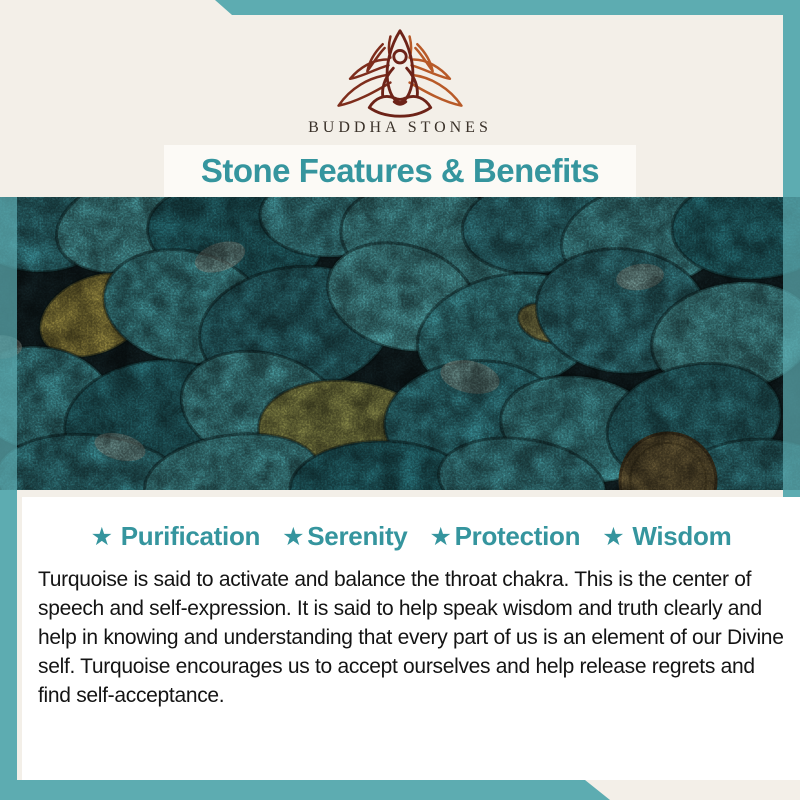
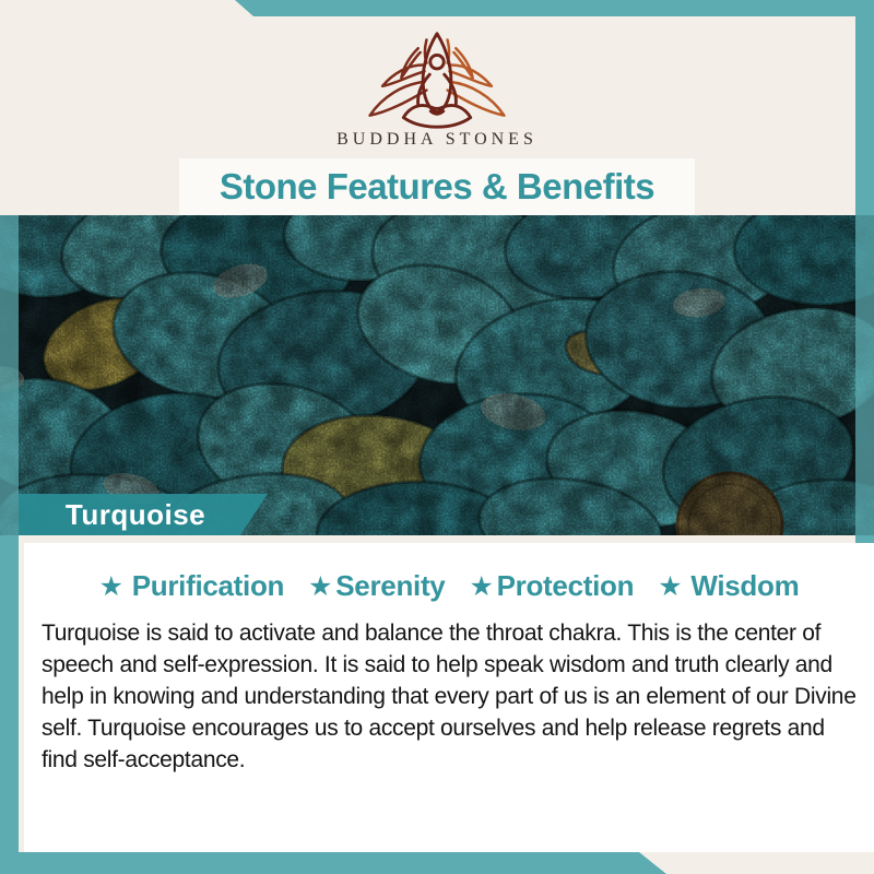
  BUDDHA STONES
  Stone Features & Benefits
+ Turquoise
  ★
  Purification
  ★
  Serenity
  ★
  Protection
  ★
  Wisdom
  Turquoise is said to activate and balance the throat chakra. This is the center of speech and self-expression. It is said to help speak wisdom and truth clearly and help in knowing and understanding that every part of us is an element of our Divine self. Turquoise encourages us to accept ourselves and help release regrets and find self-acceptance.
